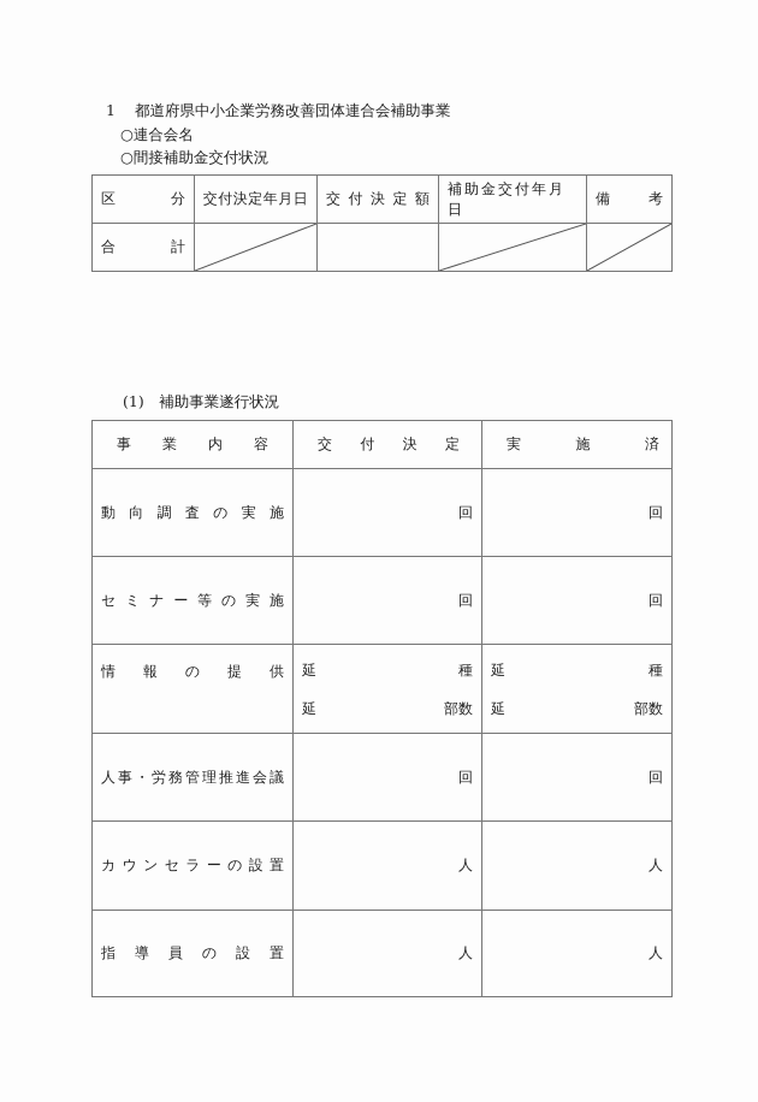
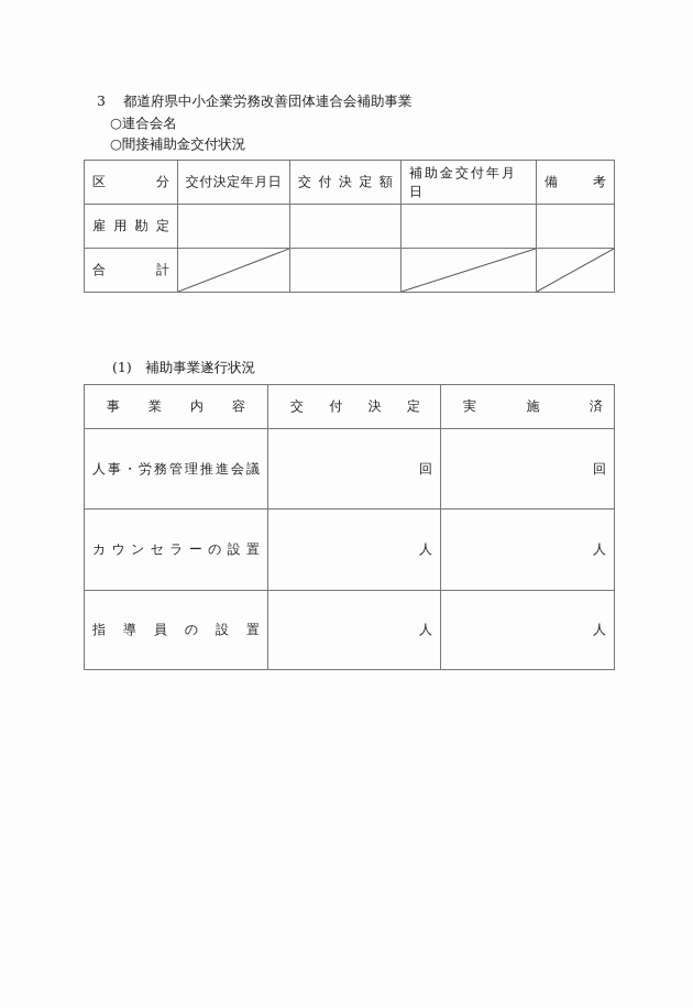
- 1 都道府県中小企業労務改善団体連合会補助事業
+ 3 都道府県中小企業労務改善団体連合会補助事業
  ○連合会名
  ○間接補助金交付状況
  区 分	交付決定年月日	交 付 決 定 額	補助金交付年月日	備 考
+ 雇 用 勘 定
  合 計
  (1) 補助事業遂行状況
  事 業 内 容	交 付 決 定	実 施 済
- 動 向 調 査 の 実 施	回	回
- セ ミ ナ ー 等 の 実 施	回	回
- 情 報 の 提 供	延 種 延 部数	延 種 延 部数
  人 事 ・ 労 務 管 理 推 進 会 議	回	回
  カ ウ ン セ ラ ー の 設 置	人	人
  指 導 員 の 設 置	人	人
